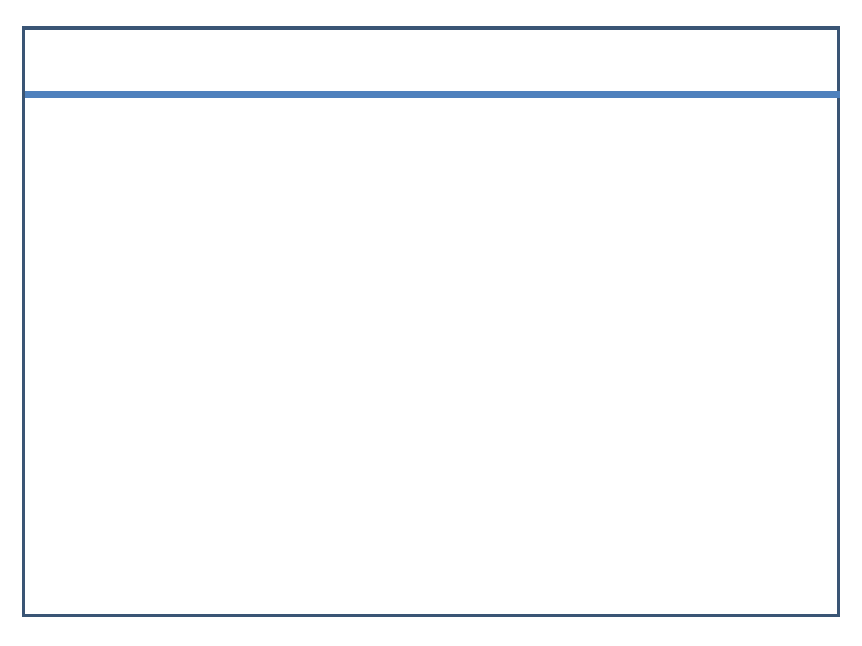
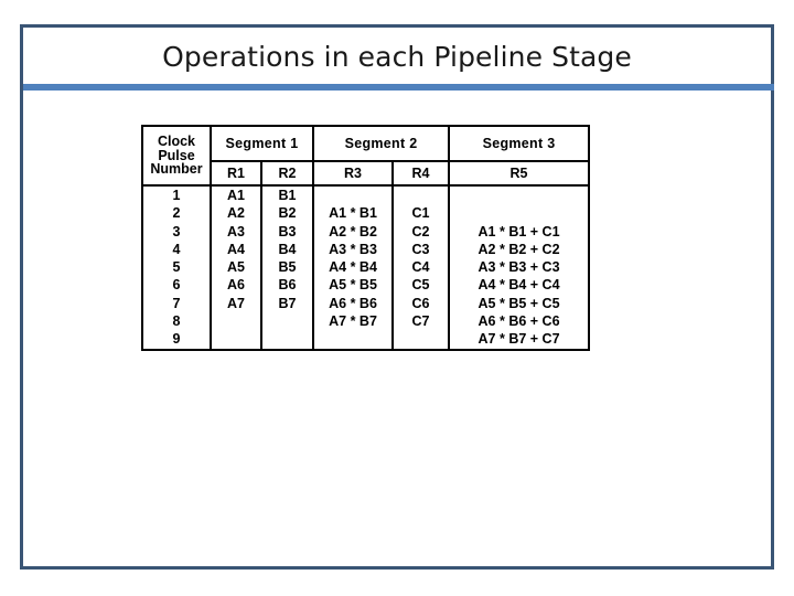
+ Operations in each Pipeline Stage
+ Clock Pulse Number	Segment 1	Segment 2	Segment 3
+ R1	R2	R3	R4	R5
+ 1	A1	B1
+ 2	A2	B2	A1 * B1	C1
+ 3	A3	B3	A2 * B2	C2	A1 * B1 + C1
+ 4	A4	B4	A3 * B3	C3	A2 * B2 + C2
+ 5	A5	B5	A4 * B4	C4	A3 * B3 + C3
+ 6	A6	B6	A5 * B5	C5	A4 * B4 + C4
+ 7	A7	B7	A6 * B6	C6	A5 * B5 + C5
+ 8			A7 * B7	C7	A6 * B6 + C6
+ 9					A7 * B7 + C7
